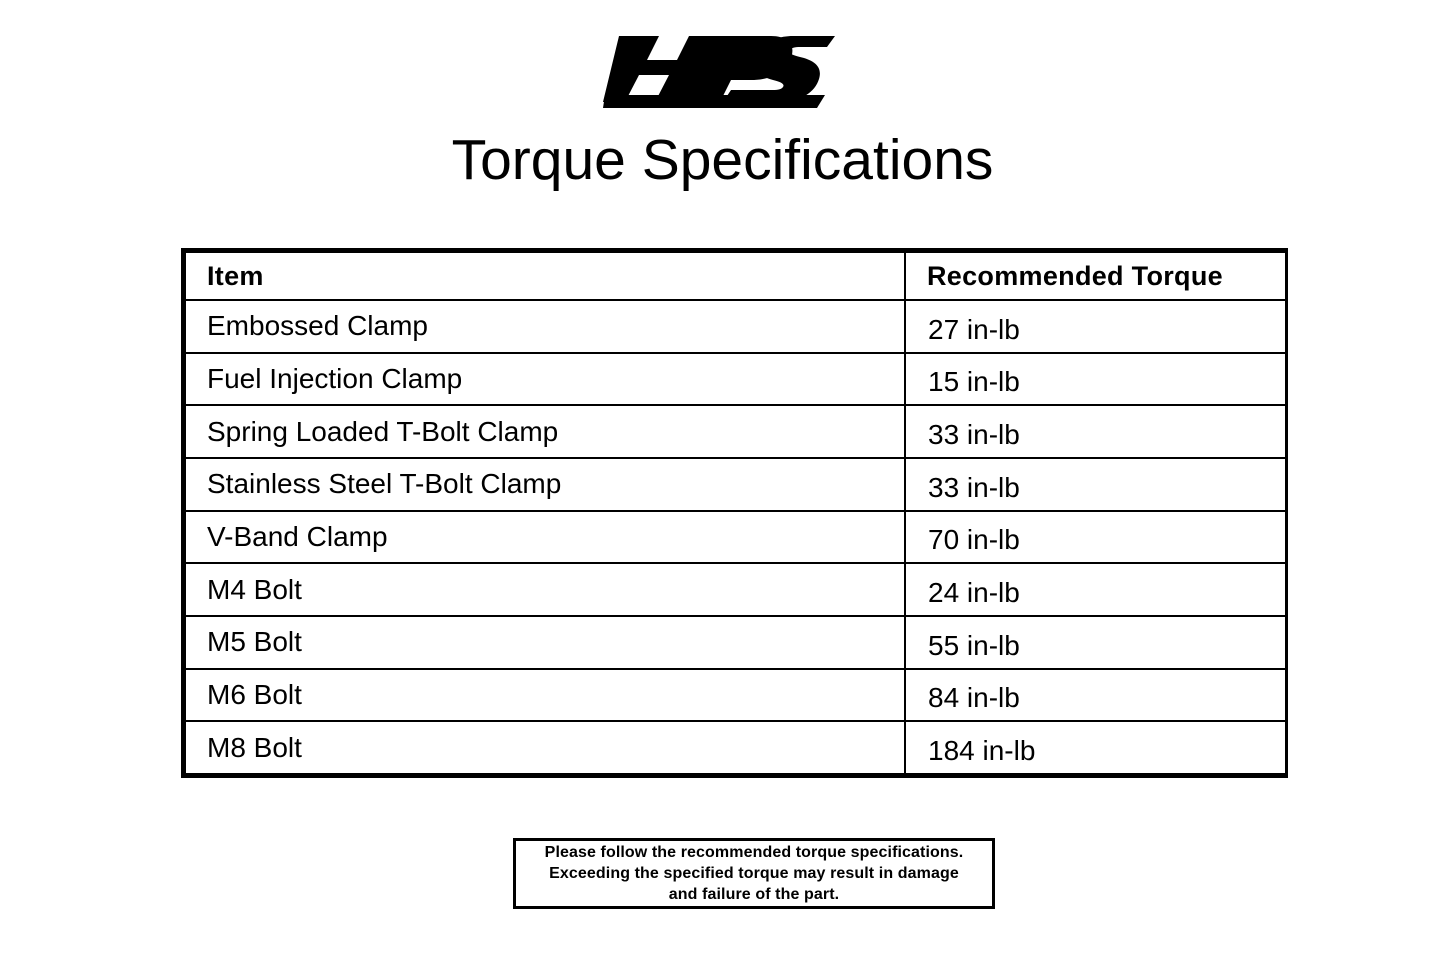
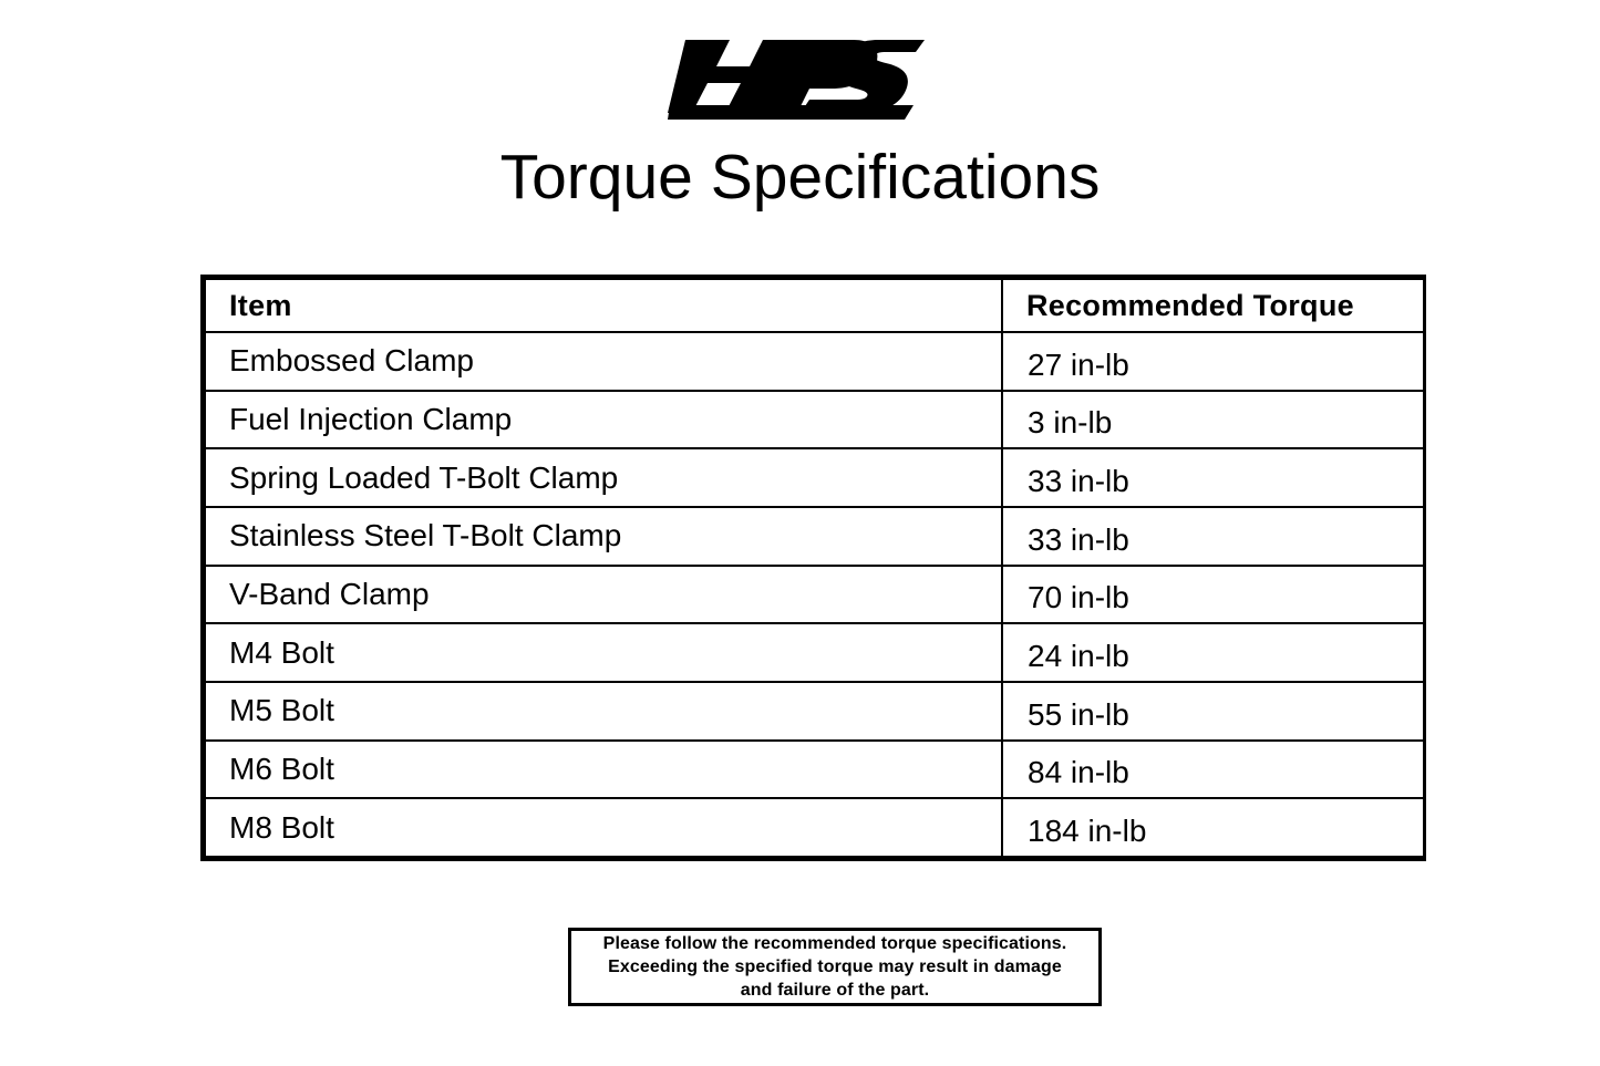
  Torque Specifications
  Item	Recommended Torque
  Embossed Clamp	27 in-lb
- Fuel Injection Clamp	15 in-lb
+ Fuel Injection Clamp	3 in-lb
  Spring Loaded T-Bolt Clamp	33 in-lb
  Stainless Steel T-Bolt Clamp	33 in-lb
  V-Band Clamp	70 in-lb
  M4 Bolt	24 in-lb
  M5 Bolt	55 in-lb
  M6 Bolt	84 in-lb
  M8 Bolt	184 in-lb
  Please follow the recommended torque specifications.
  Exceeding the specified torque may result in damage
  and failure of the part.
